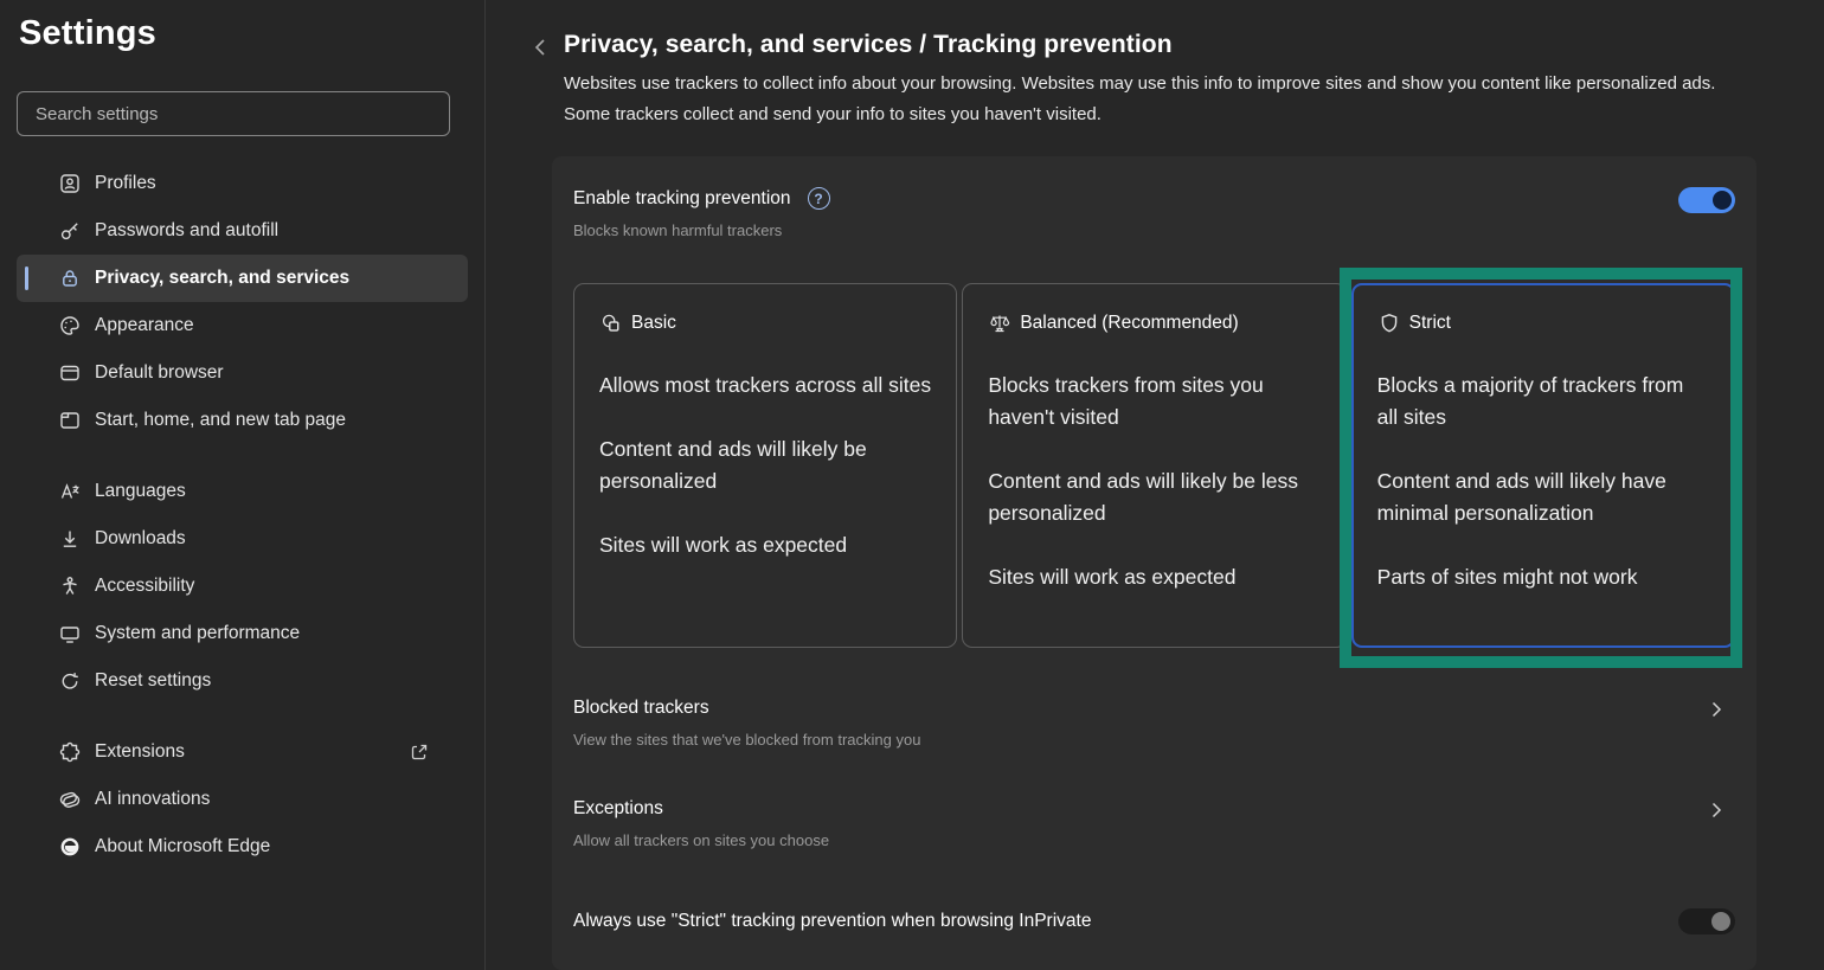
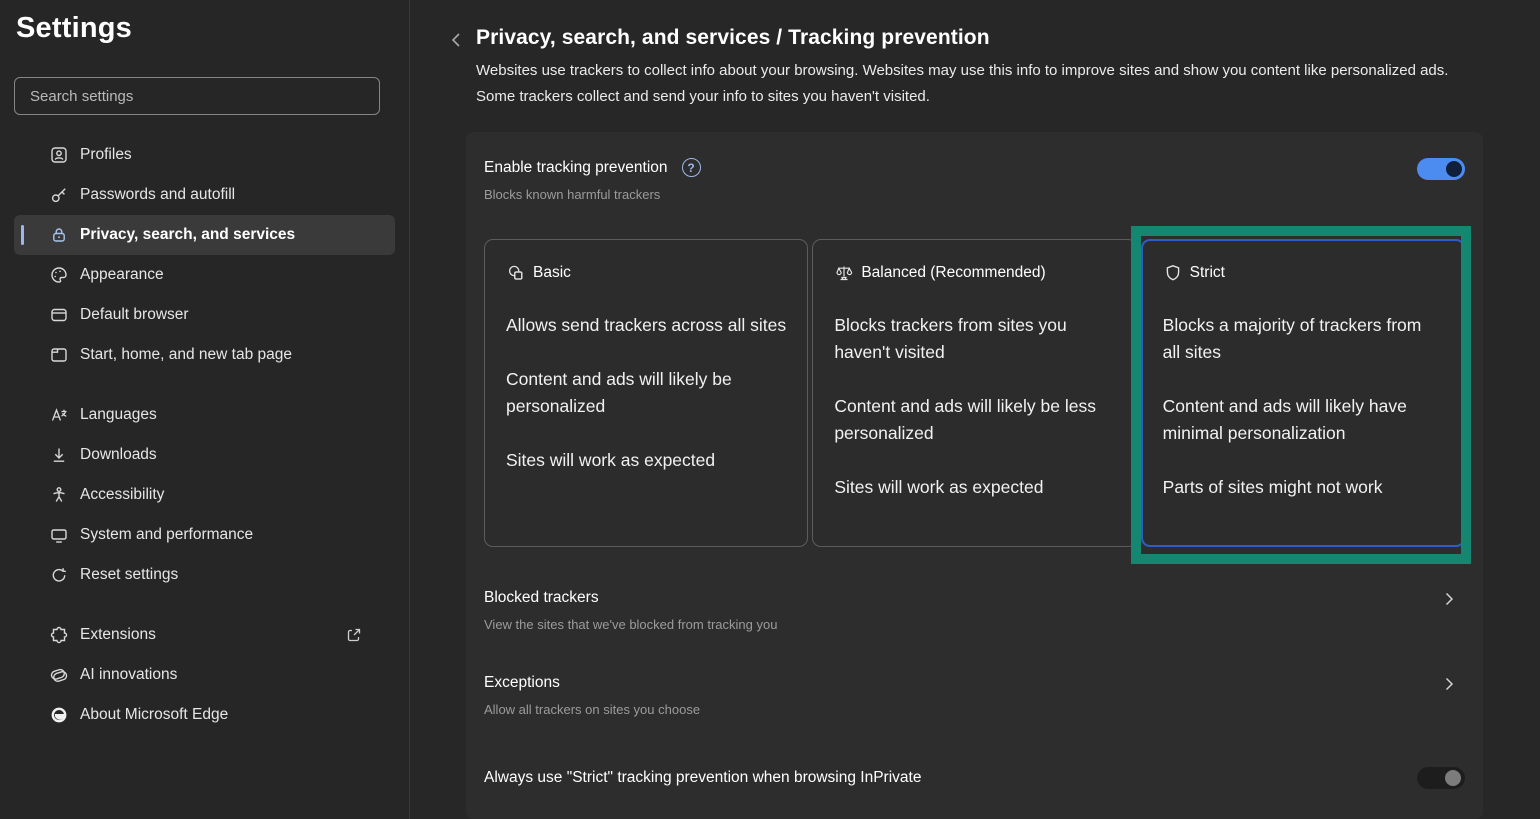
  Settings
  Search settings
  Profiles
  Passwords and autofill
  Privacy, search, and services
  Appearance
  Default browser
  Start, home, and new tab page
  Languages
  Downloads
  Accessibility
  System and performance
  Reset settings
  Extensions
  AI innovations
  About Microsoft Edge
  Privacy, search, and services / Tracking prevention
  Websites use trackers to collect info about your browsing. Websites may use this info to improve sites and show you content like personalized ads. Some trackers collect and send your info to sites you haven't visited.
  Enable tracking prevention
  ?
  Blocks known harmful trackers
  Basic
- Allows most trackers across all sites
+ Allows send trackers across all sites
  Content and ads will likely be personalized
  Sites will work as expected
  Balanced (Recommended)
  Blocks trackers from sites you haven't visited
  Content and ads will likely be less personalized
  Sites will work as expected
  Strict
  Blocks a majority of trackers from all sites
  Content and ads will likely have minimal personalization
  Parts of sites might not work
  Blocked trackers
  View the sites that we've blocked from tracking you
  Exceptions
  Allow all trackers on sites you choose
  Always use "Strict" tracking prevention when browsing InPrivate
